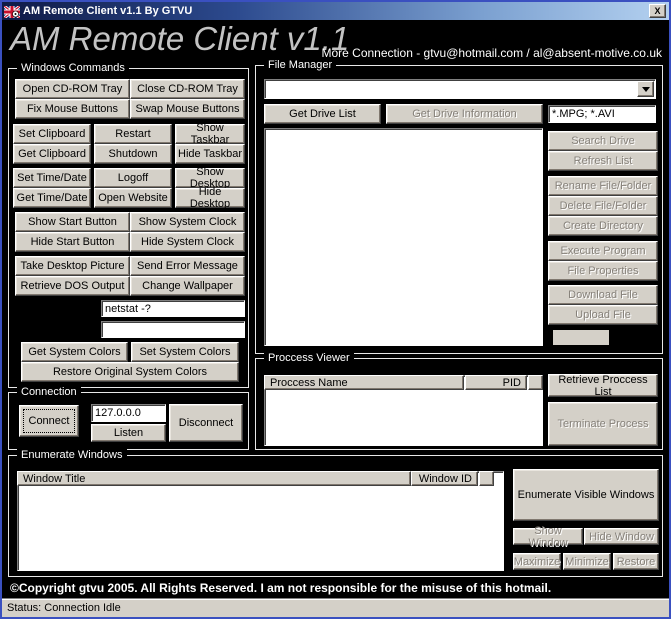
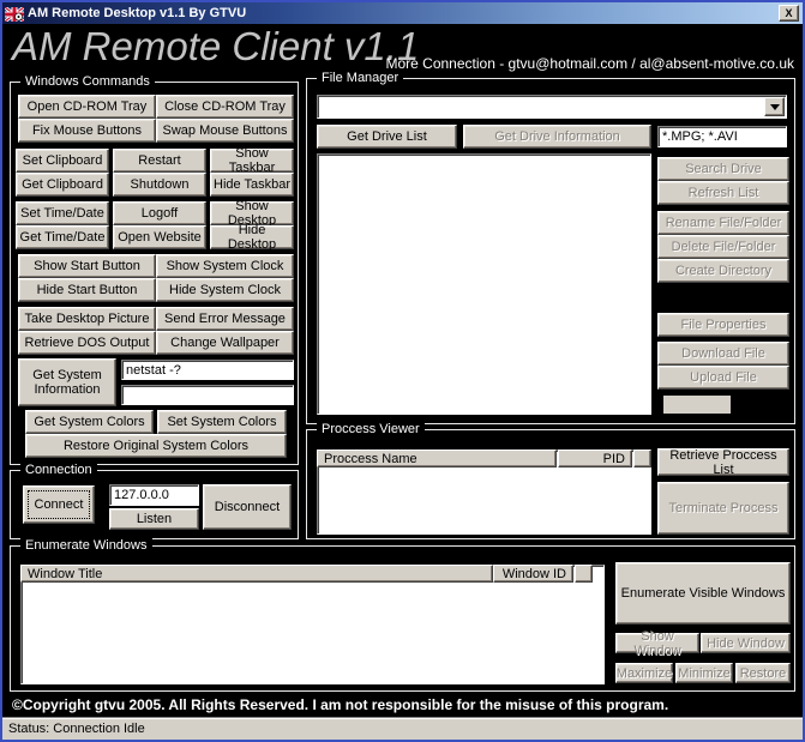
- AM Remote Client v1.1 By GTVU
+ AM Remote Desktop v1.1 By GTVU
  X
  AM Remote Client v1.1
  More Connection - gtvu@hotmail.com / al@absent-motive.co.uk
  Windows Commands
  Open CD-ROM Tray
  Close CD-ROM Tray
  Fix Mouse Buttons
  Swap Mouse Buttons
  Set Clipboard
  Get Clipboard
  Restart
  Shutdown
  Show Taskbar
  Hide Taskbar
  Set Time/Date
  Get Time/Date
  Logoff
  Open Website
  Show Desktop
  Hide Desktop
  Show Start Button
  Hide Start Button
  Show System Clock
  Hide System Clock
  Take Desktop Picture
  Retrieve DOS Output
  Send Error Message
  Change Wallpaper
+ Get System Information
  netstat -?
  Get System Colors
  Set System Colors
  Restore Original System Colors
  Connection
  Connect
  127.0.0.0
  Listen
  Disconnect
  File Manager
  Get Drive List
  Get Drive Information
  *.MPG; *.AVI
  Search Drive
  Refresh List
  Rename File/Folder
  Delete File/Folder
  Create Directory
- Execute Program
  File Properties
  Download File
  Upload File
  Proccess Viewer
  Proccess Name
  PID
  Retrieve Proccess List
  Terminate Process
  Enumerate Windows
  Window Title
  Window ID
  Enumerate Visible Windows
  Show Window
  Hide Window
  Maximize
  Minimize
  Restore
- ©Copyright gtvu 2005. All Rights Reserved. I am not responsible for the misuse of this hotmail.
+ ©Copyright gtvu 2005. All Rights Reserved. I am not responsible for the misuse of this program.
  Status: Connection Idle
